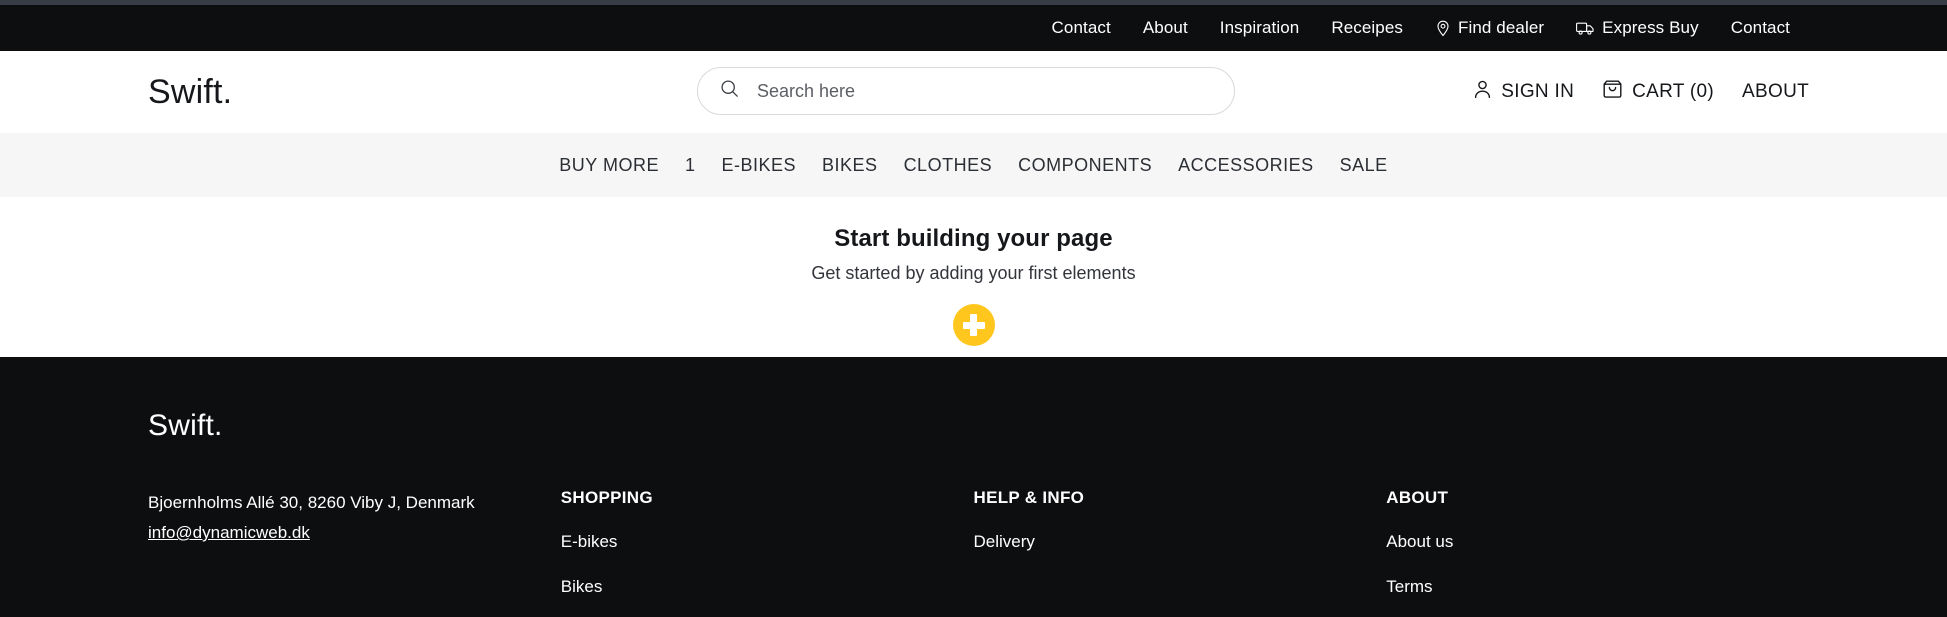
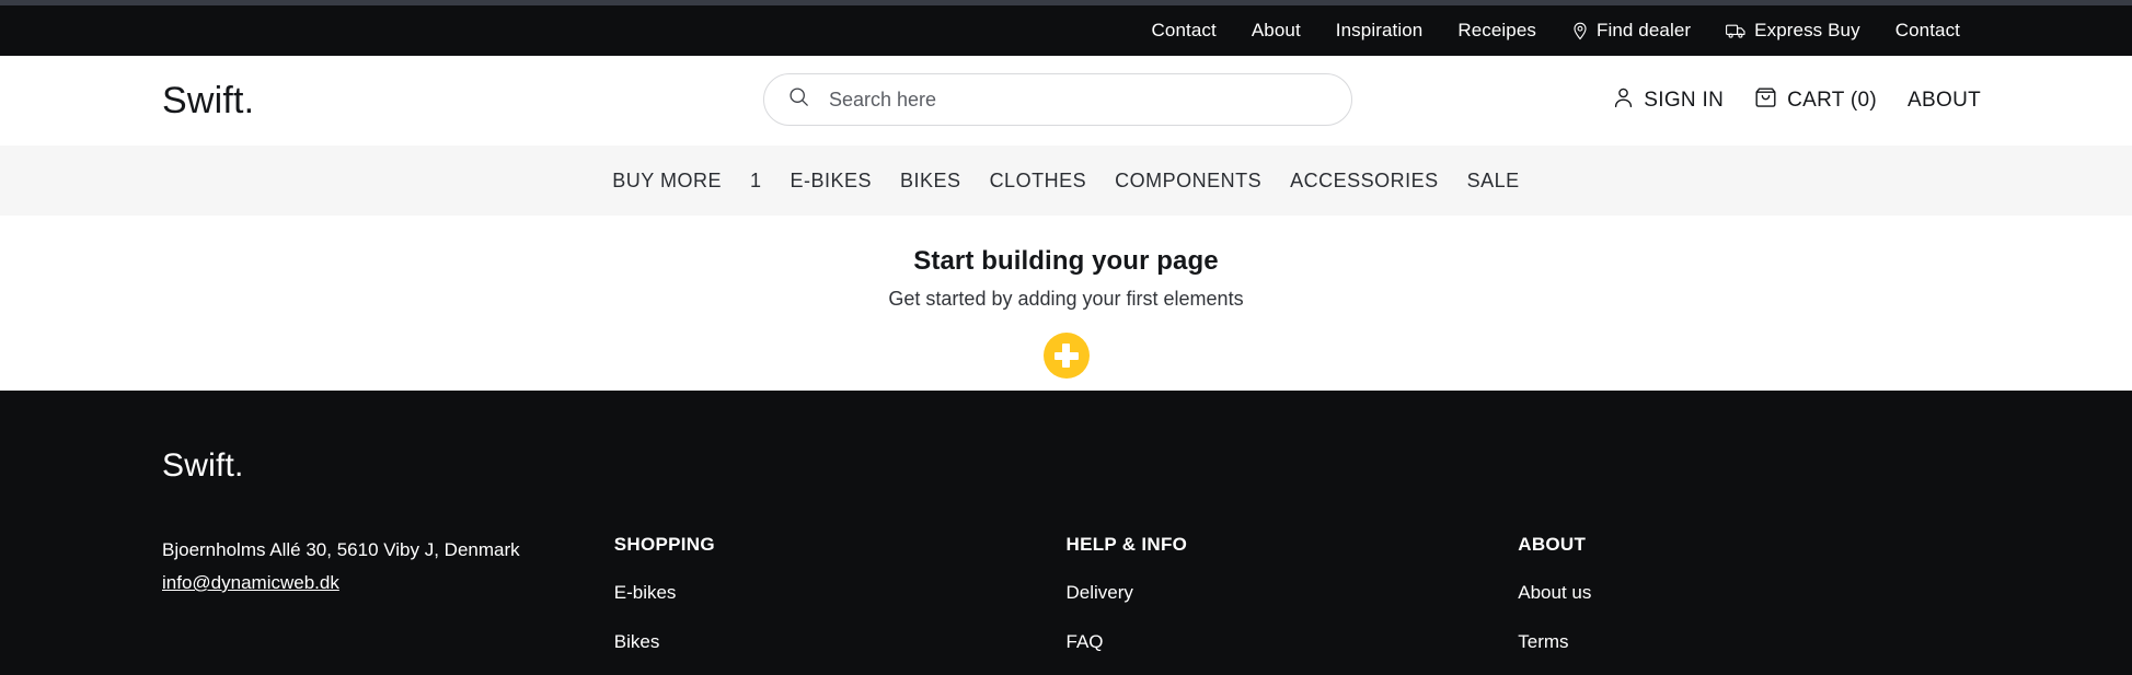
  Contact
  About
  Inspiration
  Receipes
  Find dealer
  Express Buy
  Contact
  Swift.
  Search here
  SIGN IN
  CART (0)
  ABOUT
  BUY MORE
  1
  E-BIKES
  BIKES
  CLOTHES
  COMPONENTS
  ACCESSORIES
  SALE
  Start building your page
  Get started by adding your first elements
  Swift.
- Bjoernholms Allé 30, 8260 Viby J, Denmark
+ Bjoernholms Allé 30, 5610 Viby J, Denmark
  info@dynamicweb.dk
  SHOPPING
  E-bikes
  Bikes
  HELP & INFO
  Delivery
+ FAQ
  ABOUT
  About us
  Terms
